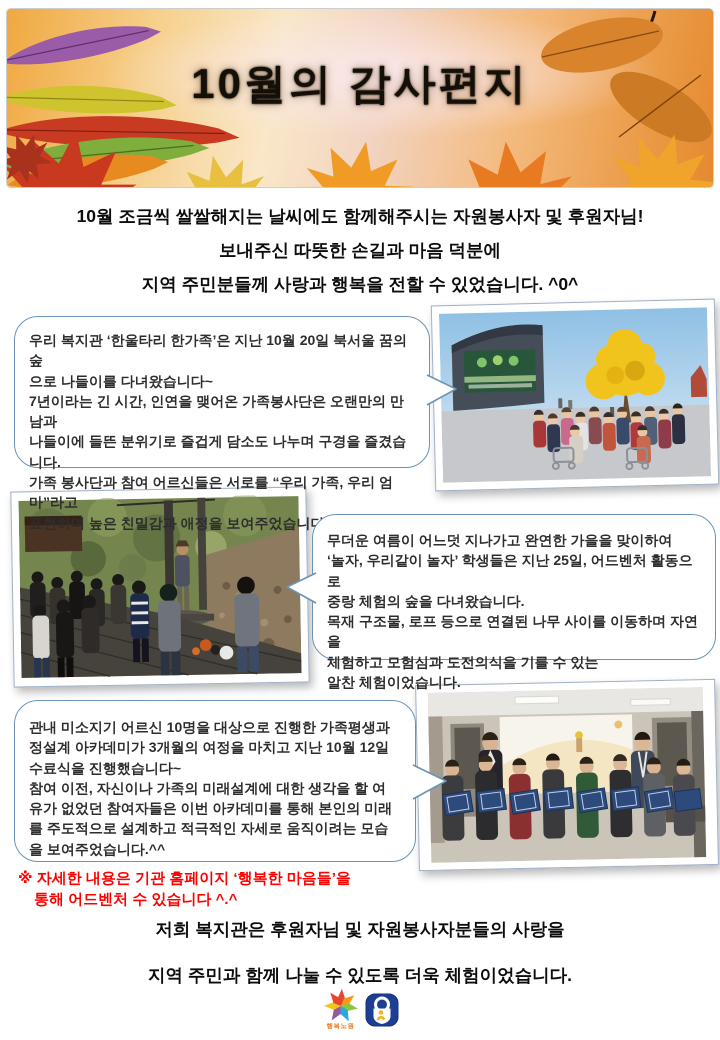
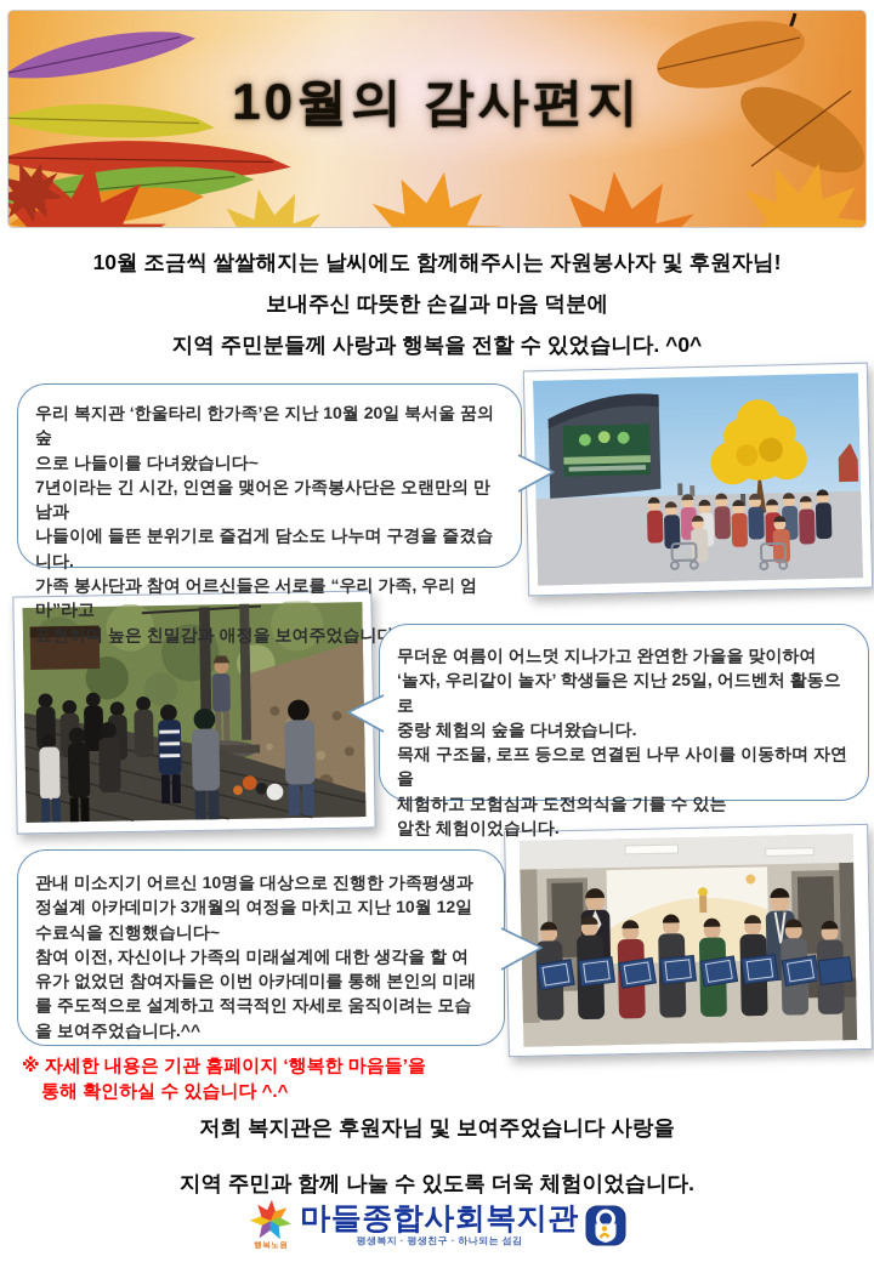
  10월의 감사편지
  10월 조금씩 쌀쌀해지는 날씨에도 함께해주시는 자원봉사자 및 후원자님!
  보내주신 따뜻한 손길과 마음 덕분에
  지역 주민분들께 사랑과 행복을 전할 수 있었습니다. ^0^
  우리 복지관 ‘한울타리 한가족’은 지난 10월 20일 북서울 꿈의숲
  으로 나들이를 다녀왔습니다~
  7년이라는 긴 시간, 인연을 맺어온 가족봉사단은 오랜만의 만남과
  나들이에 들뜬 분위기로 즐겁게 담소도 나누며 구경을 즐겼습니다.
  가족 봉사단과 참여 어르신들은 서로를 “우리 가족, 우리 엄마”라고
  표현하며 높은 친밀감과 애정을 보여주었습니
  무더운 여름이 어느덧 지나가고 완연한 가을을 맞이하여
  ‘놀자, 우리같이 놀자’ 학생들은 지난 25일, 어드벤처 활동으로
  중랑 체험의 숲을 다녀왔습니다.
  목재 구조물, 로프 등으로 연결된 나무 사이를 이동하며 자연을
  체험하고 모험심과 도전의식을 기를 수 있는
  알찬 체험이었습니다.
  관내 미소지기 어르신 10명을 대상으로 진행한 가족평생과
  정설계 아카데미가 3개월의 여정을 마치고 지난 10월 12일
  수료식을 진행했습니다~
  참여 이전, 자신이나 가족의 미래설계에 대한 생각을 할 여
  유가 없었던 참여자들은 이번 아카데미를 통해 본인의 미래
  를 주도적으로 설계하고 적극적인 자세로 움직이려는 모습
  을 보여주었습니다.^^
  ※ 자세한 내용은 기관 홈페이지 ‘행복한 마음들’을
- 통해 어드벤처 수 있습니다 ^.^
+ 통해 확인하실 수 있습니다 ^.^
- 저희 복지관은 후원자님 및 자원봉사자분들의 사랑을
+ 저희 복지관은 후원자님 및 보여주었습니다 사랑을
  지역 주민과 함께 나눌 수 있도록 더욱 체험이었습니다.
+ 마들종합사회복지관
+ 평생복지 · 평생친구 · 하나되는 섬김
